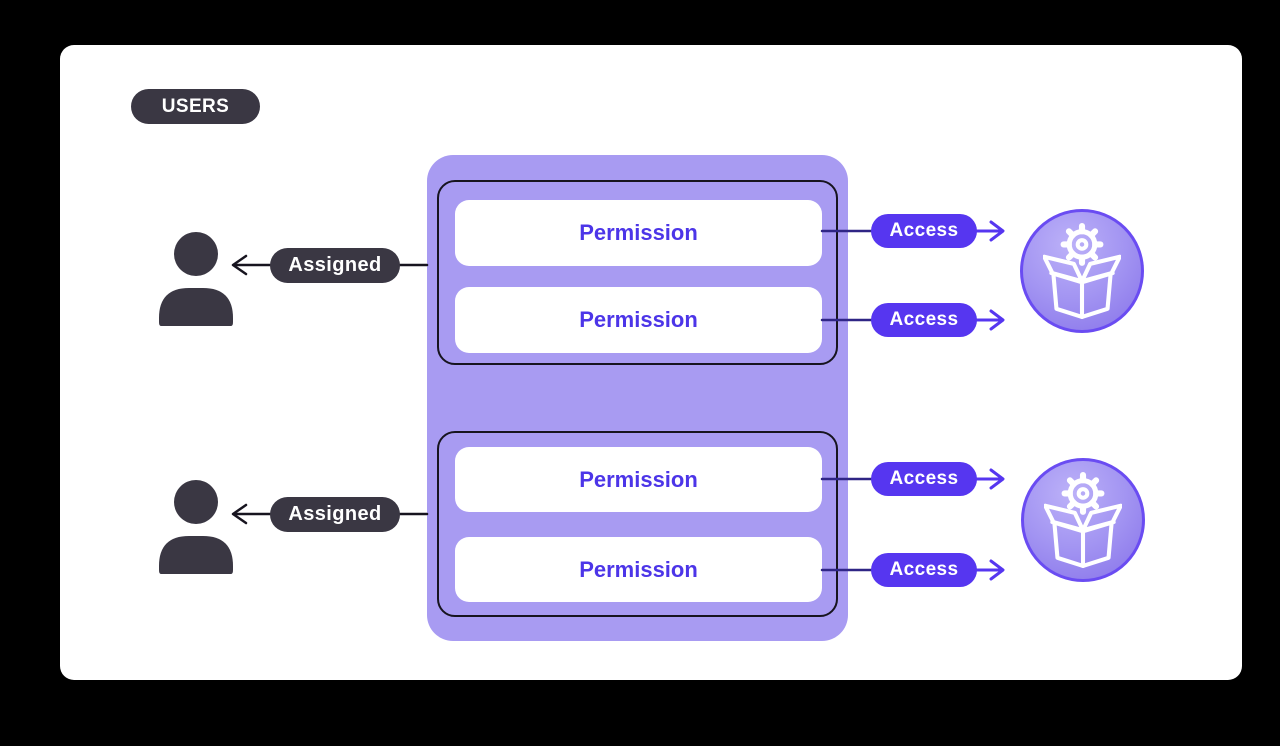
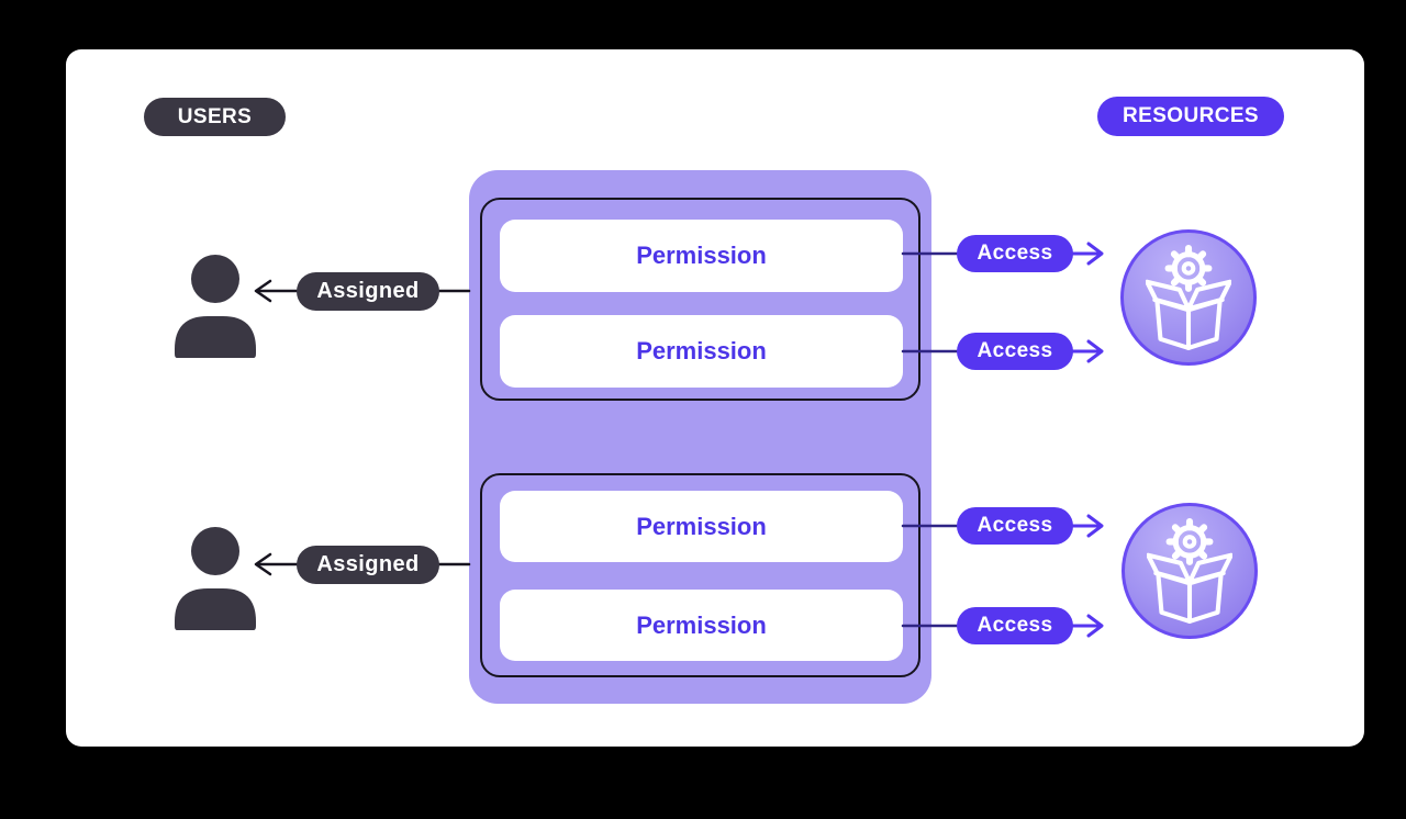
  Permission
  Permission
  Permission
  Permission
  USERS
+ RESOURCES
  Assigned
  Assigned
  Access
  Access
  Access
  Access
